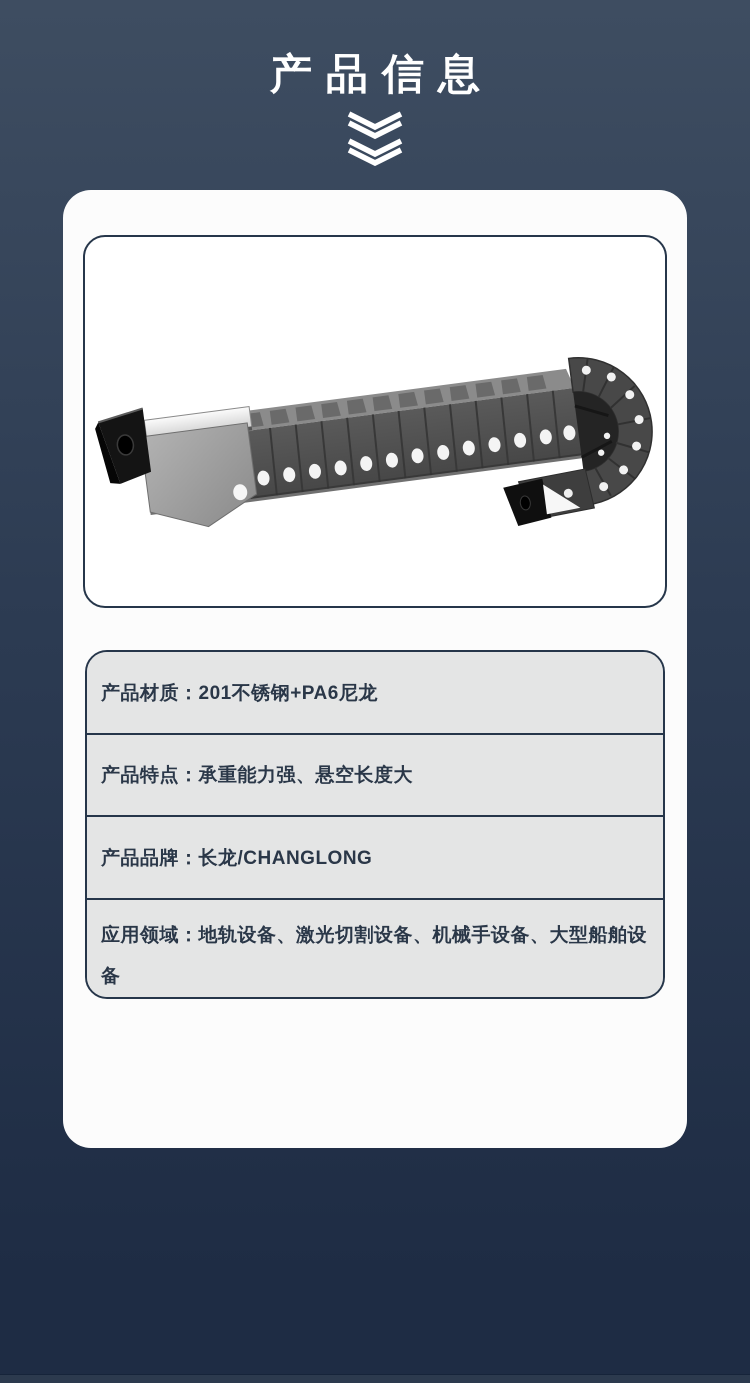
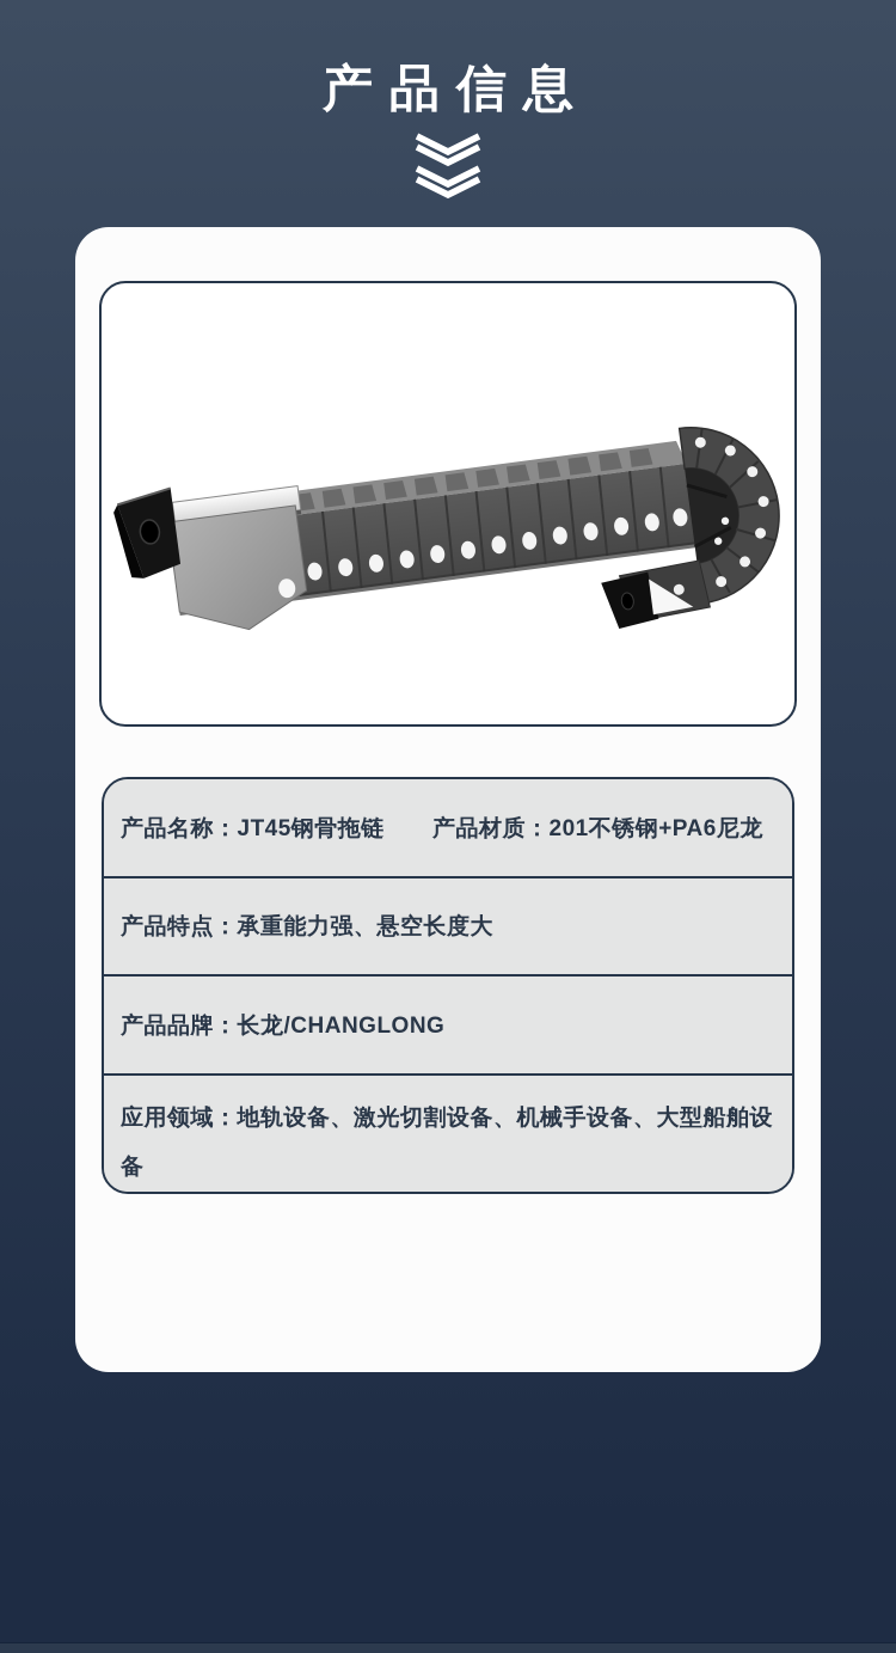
  产品信息
+ 产品名称：JT45钢骨拖链
  产品材质：201不锈钢+PA6尼龙
  产品特点：承重能力强、悬空长度大
  产品品牌：长龙/CHANGLONG
  应用领域：地轨设备、激光切割设备、机械手设备、大型船舶设备
